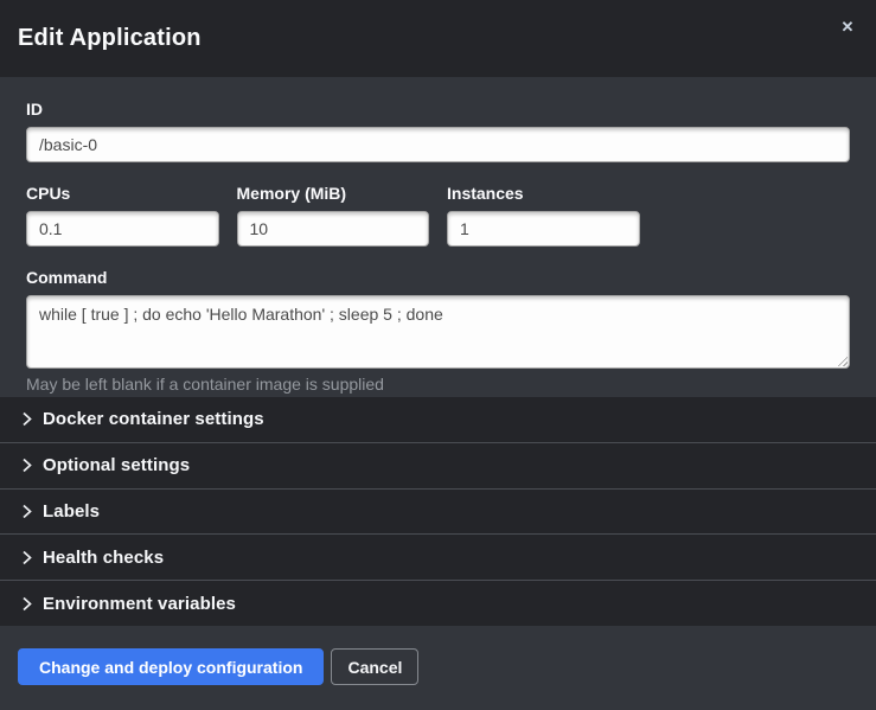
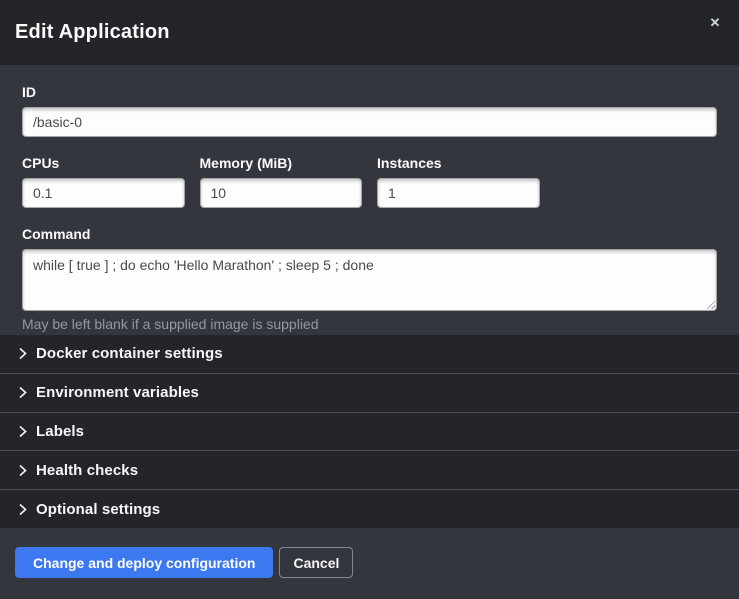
  Edit Application
  ✕
  ID
  /basic-0
  CPUs
  0.1
  Memory (MiB)
  10
  Instances
  1
  Command
  while [ true ] ; do echo 'Hello Marathon' ; sleep 5 ; done
- May be left blank if a container image is supplied
+ May be left blank if a supplied image is supplied
  Docker container settings
- Optional settings
+ Environment variables
  Labels
  Health checks
- Environment variables
+ Optional settings
  Change and deploy configuration
  Cancel
